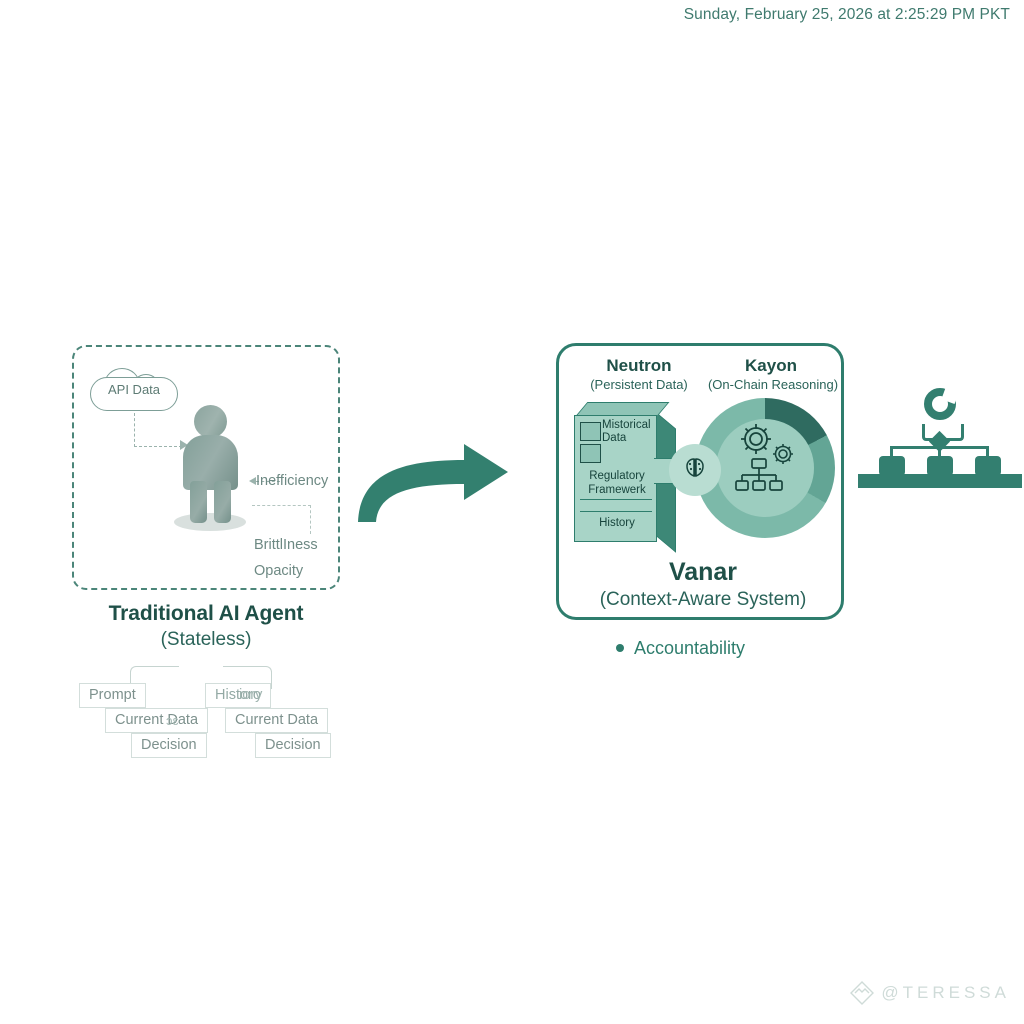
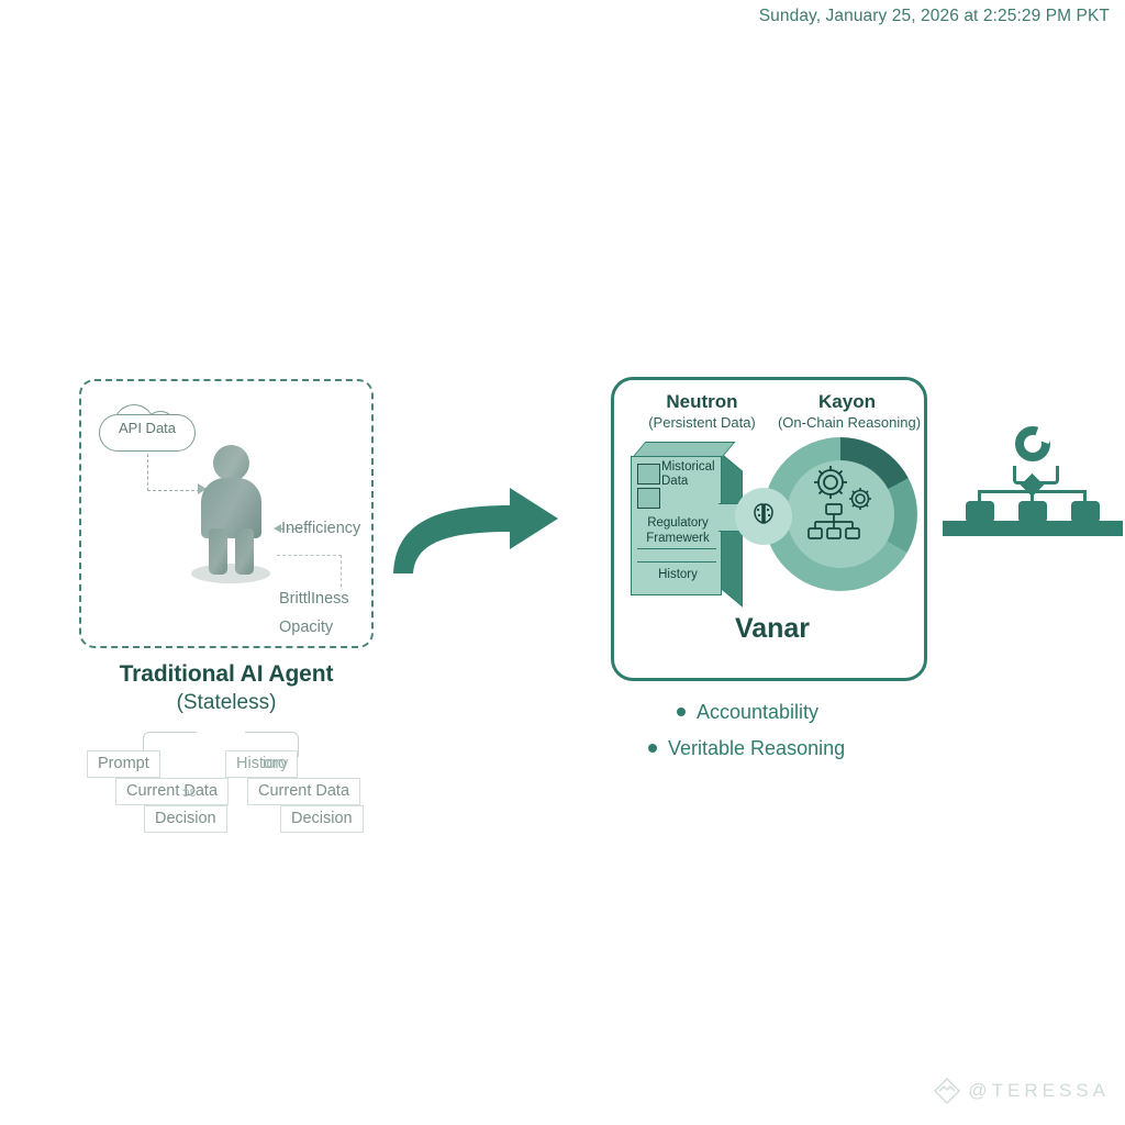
- Sunday, February 25, 2026 at 2:25:29 PM PKT
+ Sunday, January 25, 2026 at 2:25:29 PM PKT
  API Data
  Inefficiency
  BrittlIness
  Opacity
  Traditional AI Agent
  (Stateless)
  Prompt
  Current Data
  ɔɛ
  Decision
  Historo
  iory
  Current Data
  Decision
  Neutron
  (Persistent Data)
  Kayon
  (On-Chain Reasoning)
  Mistorical Data
  Regulatory Framewerk
  History
  Vanar
- (Context-Aware System)
  Accountability
+ Veritable Reasoning
  @TERESSA
